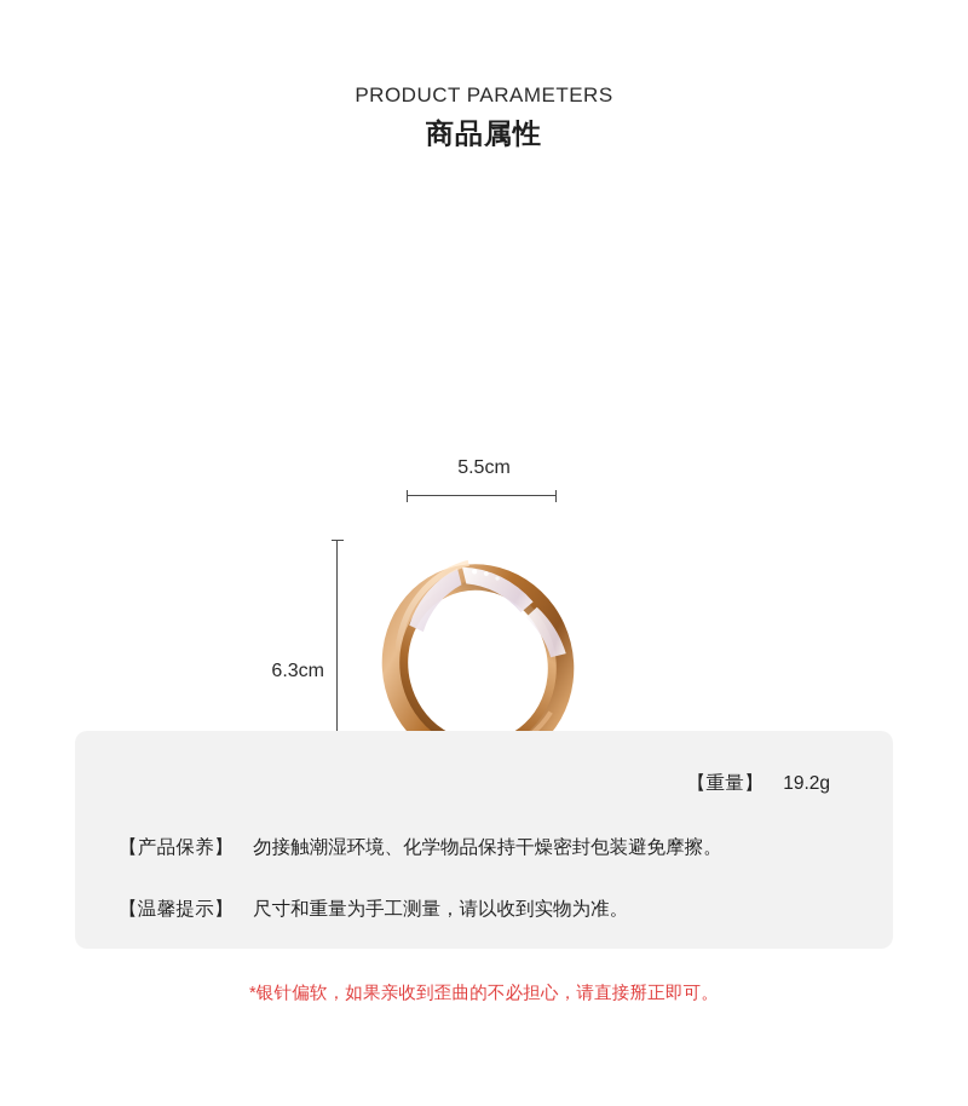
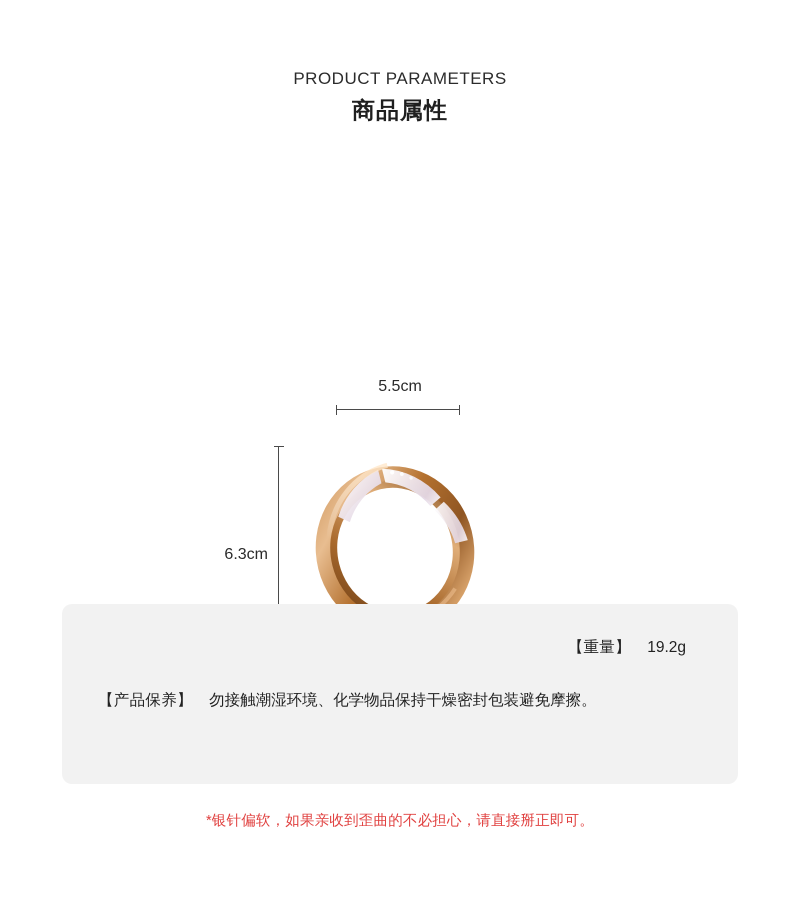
  PRODUCT PARAMETERS
  商品属性
  5.5cm
  6.3cm
  【重量】 19.2g
  【产品保养】 勿接触潮湿环境、化学物品保持干燥密封包装避免摩擦。
- 【温馨提示】 尺寸和重量为手工测量，请以收到实物为准。
  *银针偏软，如果亲收到歪曲的不必担心，请直接掰正即可。
